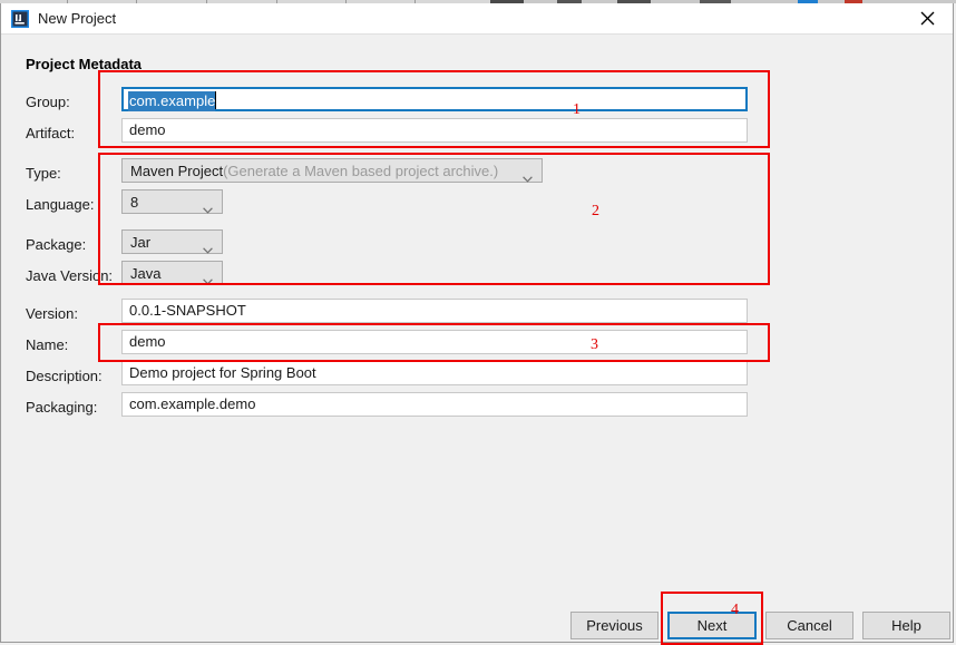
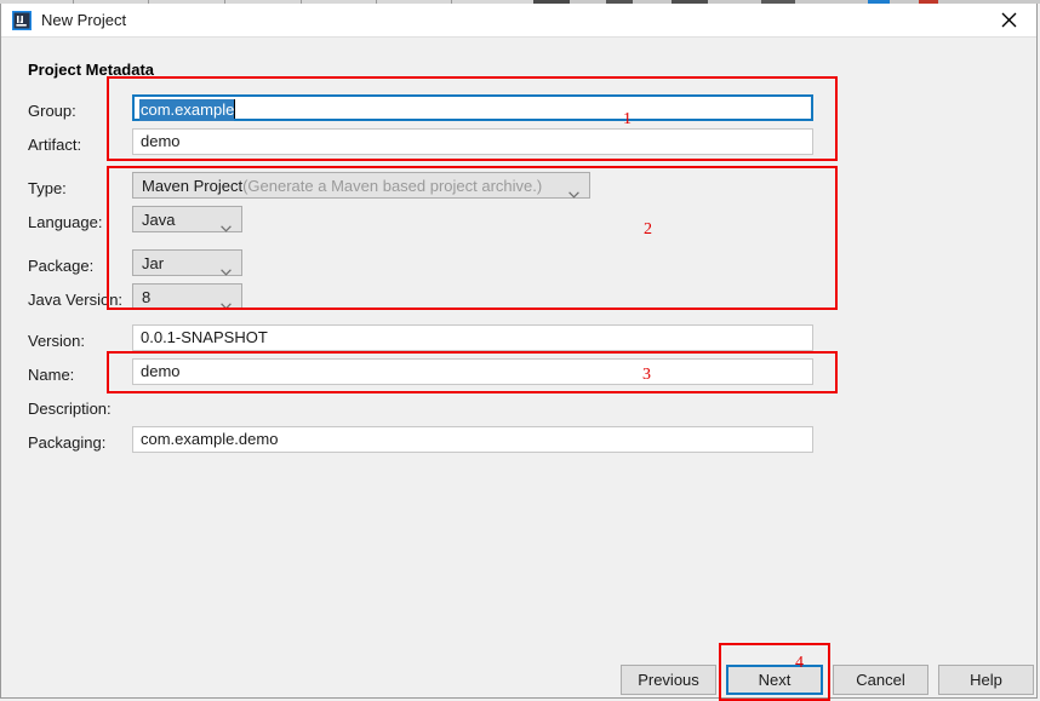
  New Project
  Project Metadata
  Group:
  Artifact:
  Type:
  Language:
  Package:
  Java Version:
  Version:
  Name:
  Description:
  Packaging:
  com.example
  demo
  Maven Project(Generate a Maven based project archive.)
- 8
+ Java
  Jar
- Java
+ 8
  0.0.1-SNAPSHOT
  demo
- Demo project for Spring Boot
  com.example.demo
  Previous
  Next
  Cancel
  Help
  1
  2
  3
  4
